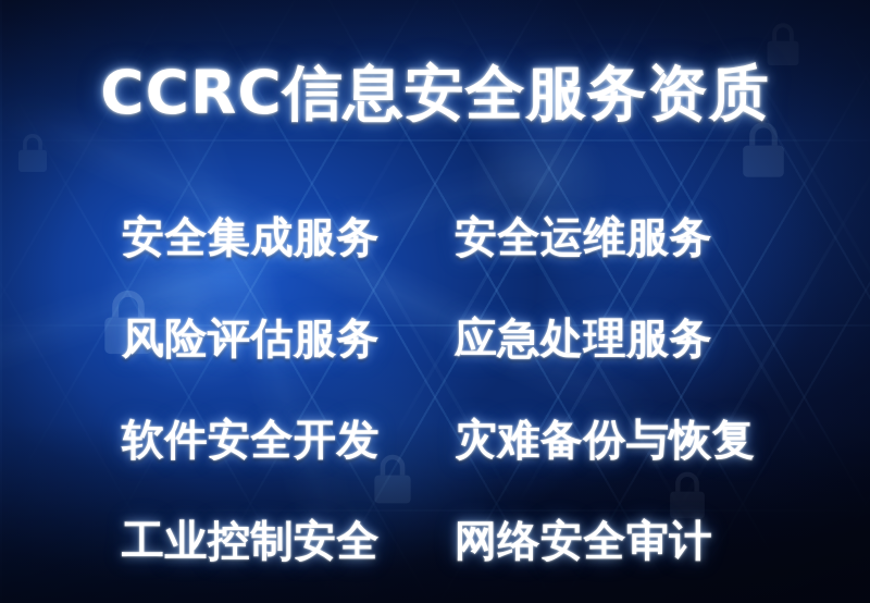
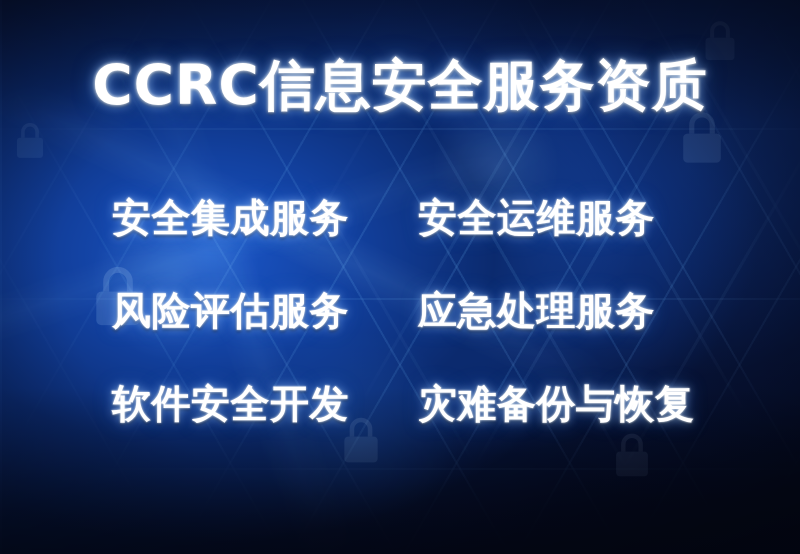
  CCRC信息安全服务资质
  安全集成服务
  安全运维服务
  风险评估服务
  应急处理服务
  软件安全开发
  灾难备份与恢复
- 工业控制安全
- 网络安全审计
